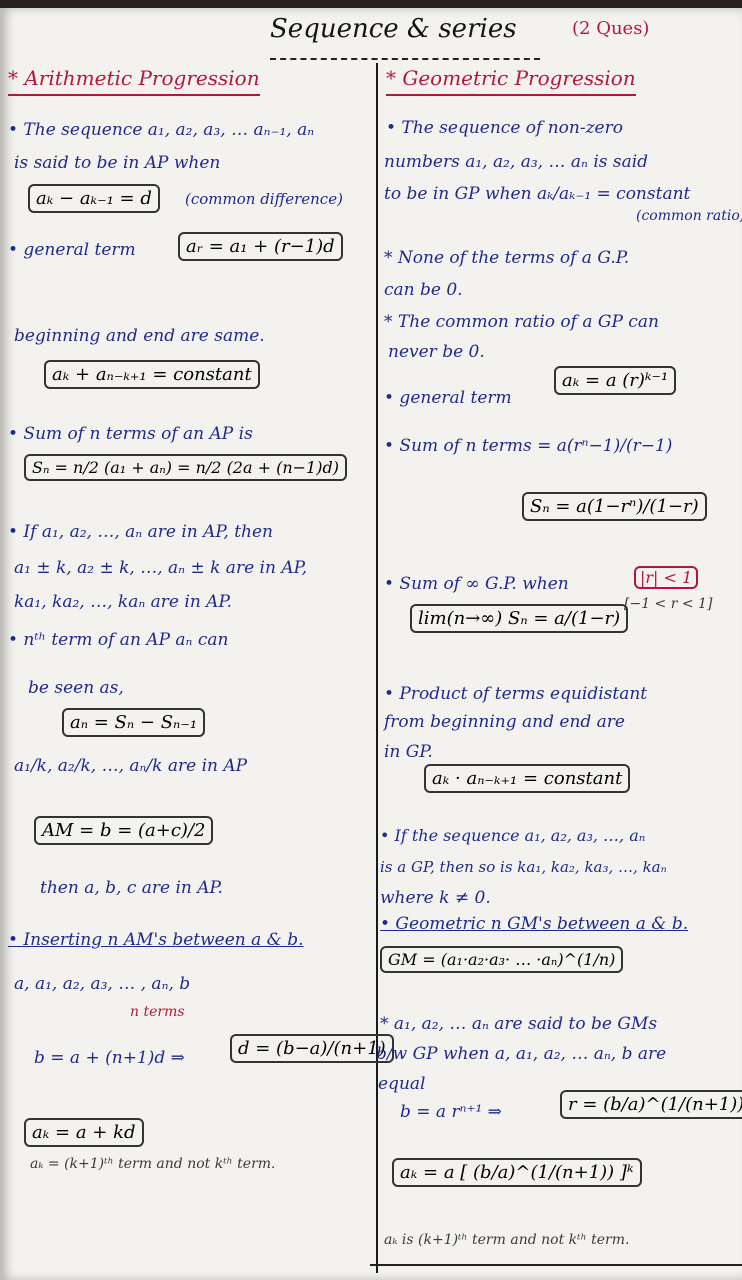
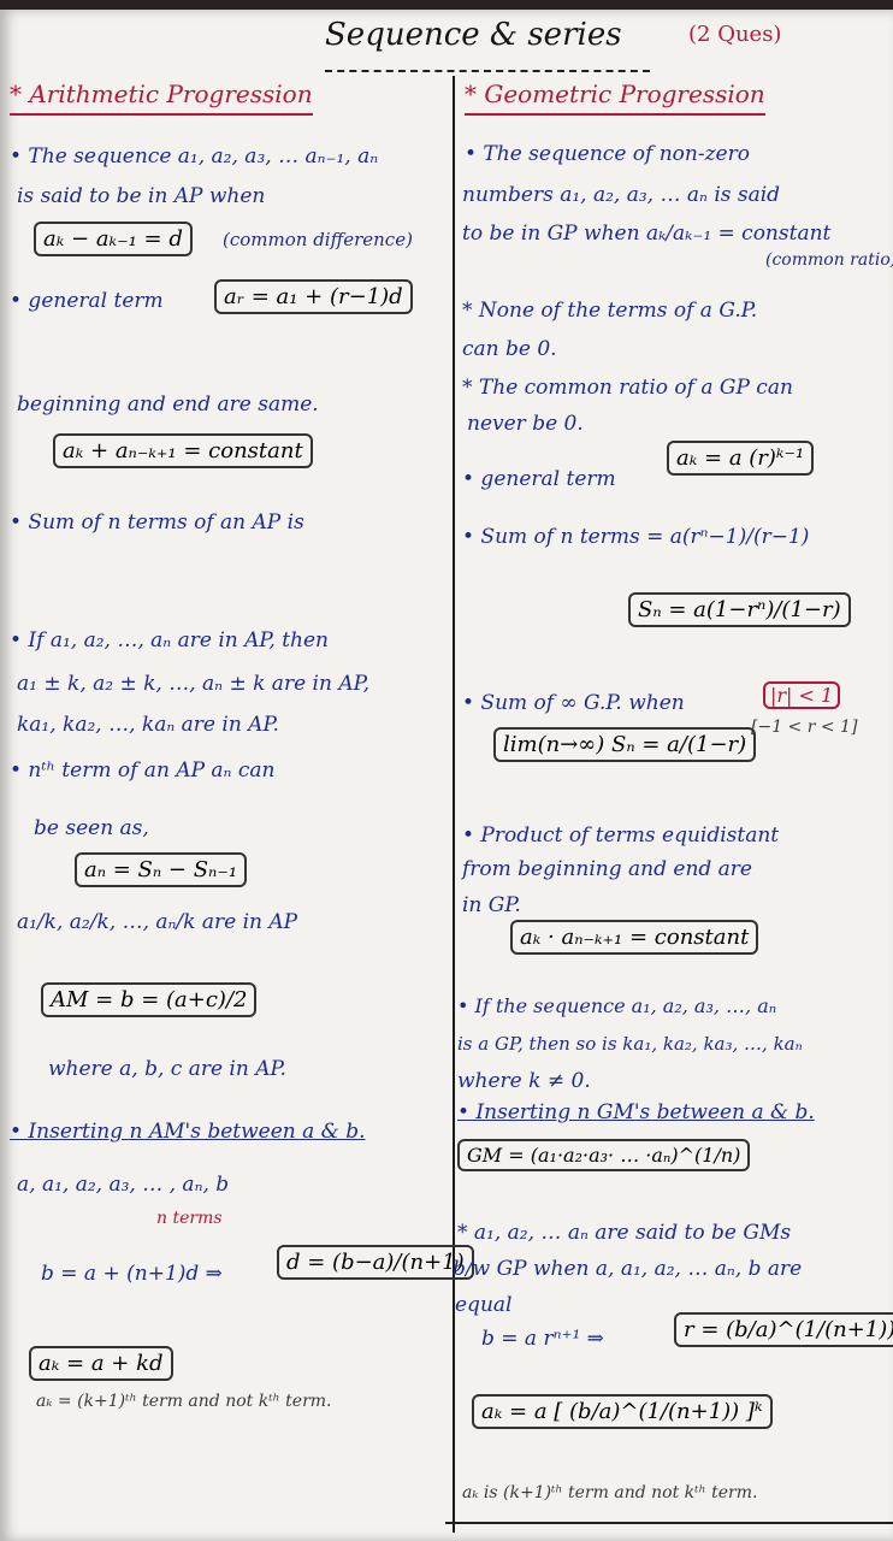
  Sequence & series
  (2 Ques)
  * Arithmetic Progression
  • The sequence a₁, a₂, a₃, … aₙ₋₁, aₙ
  is said to be in AP when
  aₖ − aₖ₋₁ = d
  (common difference)
  • general term
  aᵣ = a₁ + (r−1)d
  beginning and end are same.
  aₖ + aₙ₋ₖ₊₁ = constant
  • Sum of n terms of an AP is
- Sₙ = n/2 (a₁ + aₙ) = n/2 (2a + (n−1)d)
  • If a₁, a₂, …, aₙ are in AP, then
  a₁ ± k, a₂ ± k, …, aₙ ± k are in AP,
  ka₁, ka₂, …, kaₙ are in AP.
  • nᵗʰ term of an AP aₙ can
  be seen as,
  aₙ = Sₙ − Sₙ₋₁
  a₁/k, a₂/k, …, aₙ/k are in AP
  AM = b = (a+c)/2
- then a, b, c are in AP.
+ where a, b, c are in AP.
  • Inserting n AM's between a & b.
  a, a₁, a₂, a₃, … , aₙ, b
  n terms
  b = a + (n+1)d ⇒
  d = (b−a)/(n+1)
  aₖ = a + kd
  aₖ = (k+1)ᵗʰ term and not kᵗʰ term.
  * Geometric Progression
  • The sequence of non-zero
  numbers a₁, a₂, a₃, … aₙ is said
  to be in GP when aₖ/aₖ₋₁ = constant
  (common ratio
  * None of the terms of a G.P.
  can be 0.
  * The common ratio of a GP can
  never be 0.
  • general term
  aₖ = a (r)ᵏ⁻¹
  • Sum of n terms = a(rⁿ−1)/(r−1)
  Sₙ = a(1−rⁿ)/(1−r)
  • Sum of ∞ G.P. when
  |r| < 1
  [−1 < r < 1]
  lim(n→∞) Sₙ = a/(1−r)
  • Product of terms equidistant
  from beginning and end are
  in GP.
  aₖ · aₙ₋ₖ₊₁ = constant
  • If the sequence a₁, a₂, a₃, …, aₙ
  is a GP, then so is ka₁, ka₂, ka₃, …, kaₙ
  where k ≠ 0.
- • Geometric n GM's between a & b.
+ • Inserting n GM's between a & b.
  GM = (a₁·a₂·a₃· … ·aₙ)^(1/n)
  * a₁, a₂, … aₙ are said to be GMs
  b/w GP when a, a₁, a₂, … aₙ, b are
  equal
  b = a rⁿ⁺¹ ⇒
  r = (b/a)^(1/(n+1))
  aₖ = a [ (b/a)^(1/(n+1)) ]ᵏ
  aₖ is (k+1)ᵗʰ term and not kᵗʰ term.
